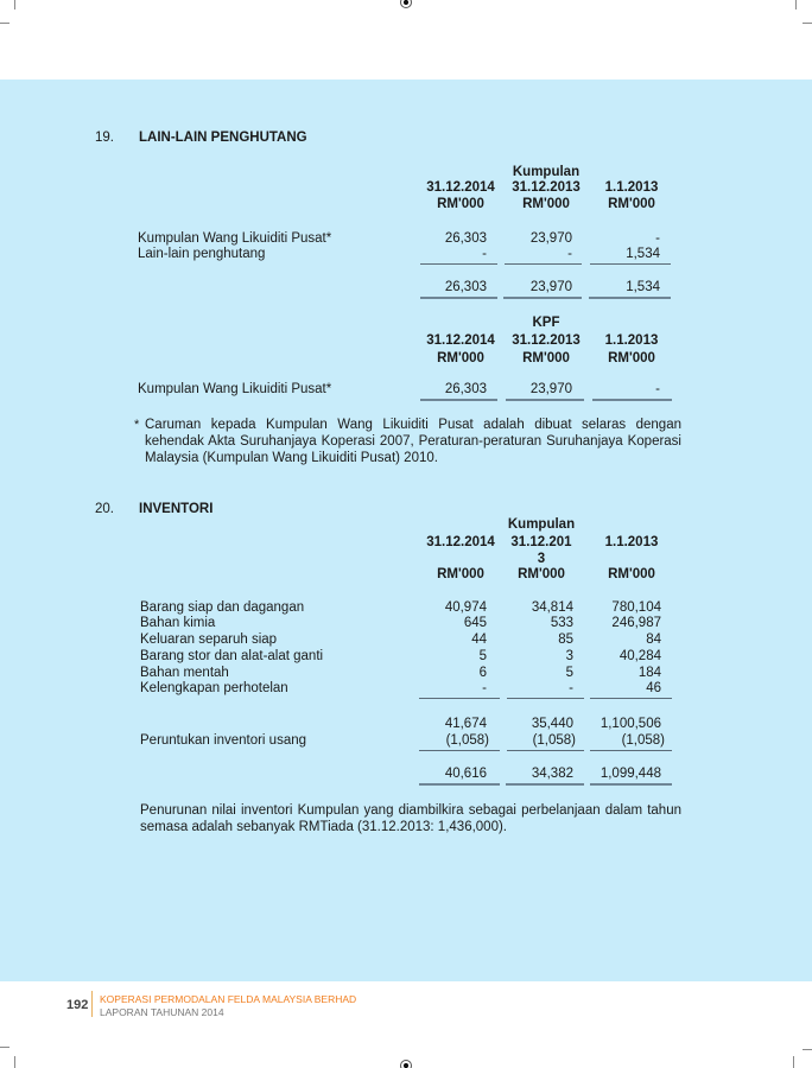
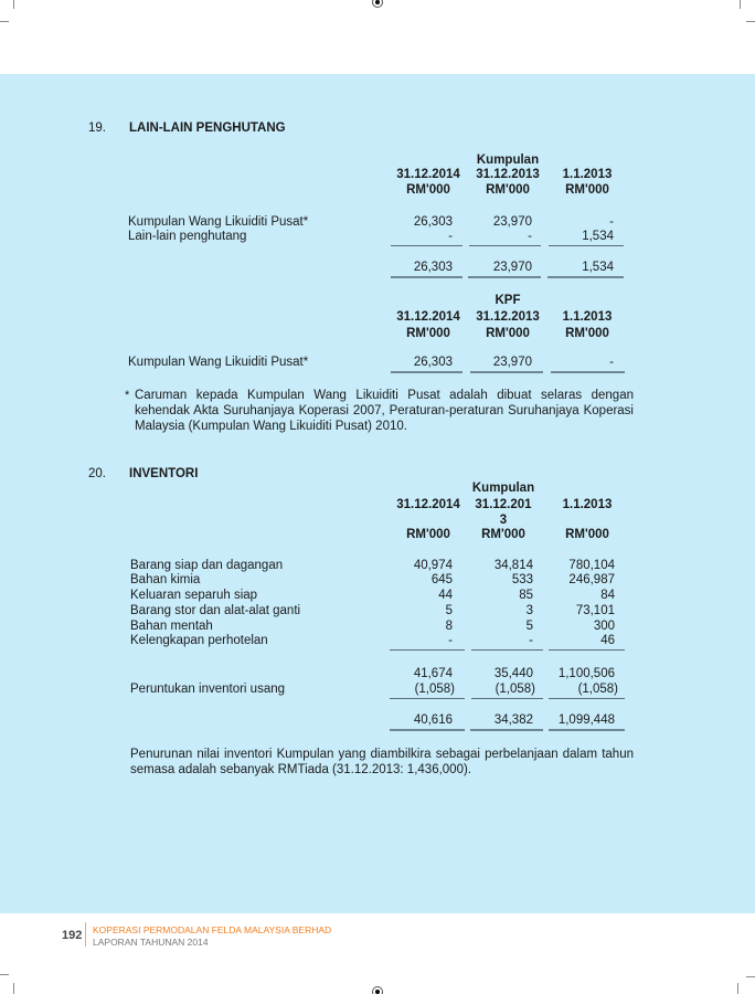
  19.
  LAIN-LAIN PENGHUTANG
  Kumpulan
  31.12.2014
  31.12.2013
  1.1.2013
  RM'000
  RM'000
  RM'000
  Kumpulan Wang Likuiditi Pusat*
  26,303
  23,970
  -
  Lain-lain penghutang
  -
  -
  1,534
  26,303
  23,970
  1,534
  KPF
  31.12.2014
  31.12.2013
  1.1.2013
  RM'000
  RM'000
  RM'000
  Kumpulan Wang Likuiditi Pusat*
  26,303
  23,970
  -
  *
  Caruman kepada Kumpulan Wang Likuiditi Pusat adalah dibuat selaras dengan kehendak Akta Suruhanjaya Koperasi 2007, Peraturan-peraturan Suruhanjaya Koperasi Malaysia (Kumpulan Wang Likuiditi Pusat) 2010.
  20.
  INVENTORI
  Kumpulan
  31.12.2014
  31.12.201
  3
  1.1.2013
  RM'000
  RM'000
  RM'000
  Barang siap dan dagangan
  40,974
  34,814
  780,104
  Bahan kimia
  645
  533
  246,987
  Keluaran separuh siap
  44
  85
  84
  Barang stor dan alat-alat ganti
  5
  3
- 40,284
+ 73,101
  Bahan mentah
- 6
+ 8
  5
- 184
+ 300
  Kelengkapan perhotelan
  -
  -
  46
  41,674
  35,440
  1,100,506
  Peruntukan inventori usang
  (1,058)
  (1,058)
  (1,058)
  40,616
  34,382
  1,099,448
  Penurunan nilai inventori Kumpulan yang diambilkira sebagai perbelanjaan dalam tahun semasa adalah sebanyak RMTiada (31.12.2013: 1,436,000).
  192
  KOPERASI PERMODALAN FELDA MALAYSIA BERHAD
  LAPORAN TAHUNAN 2014
